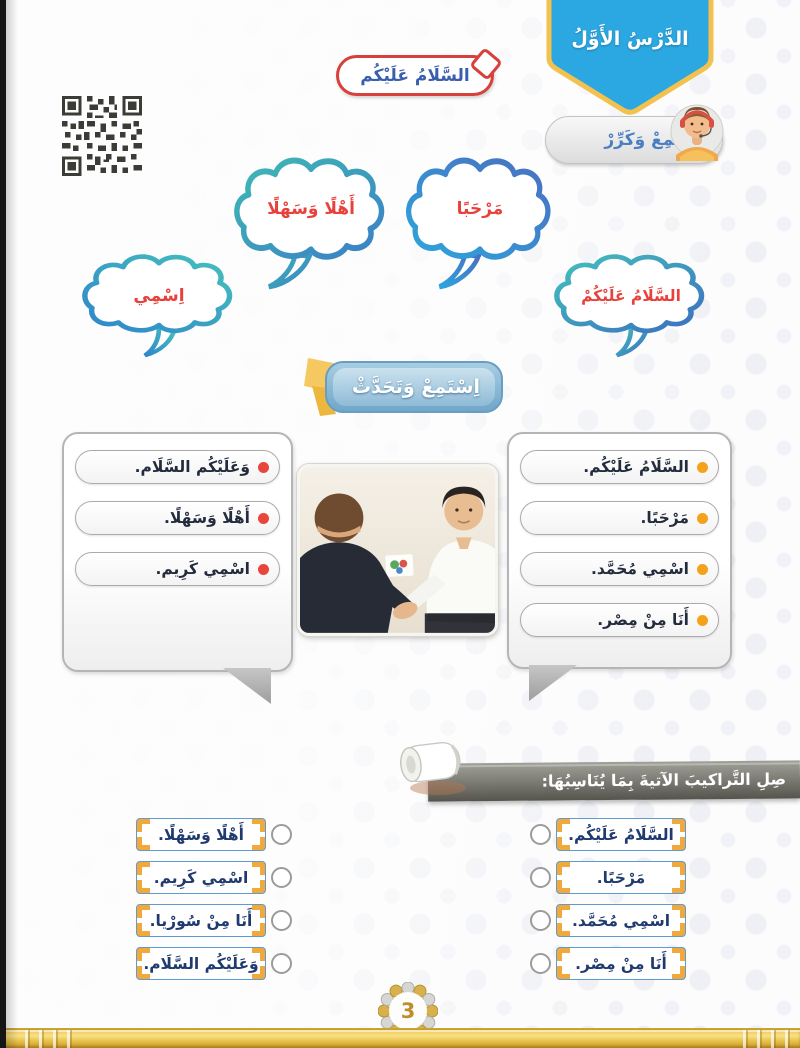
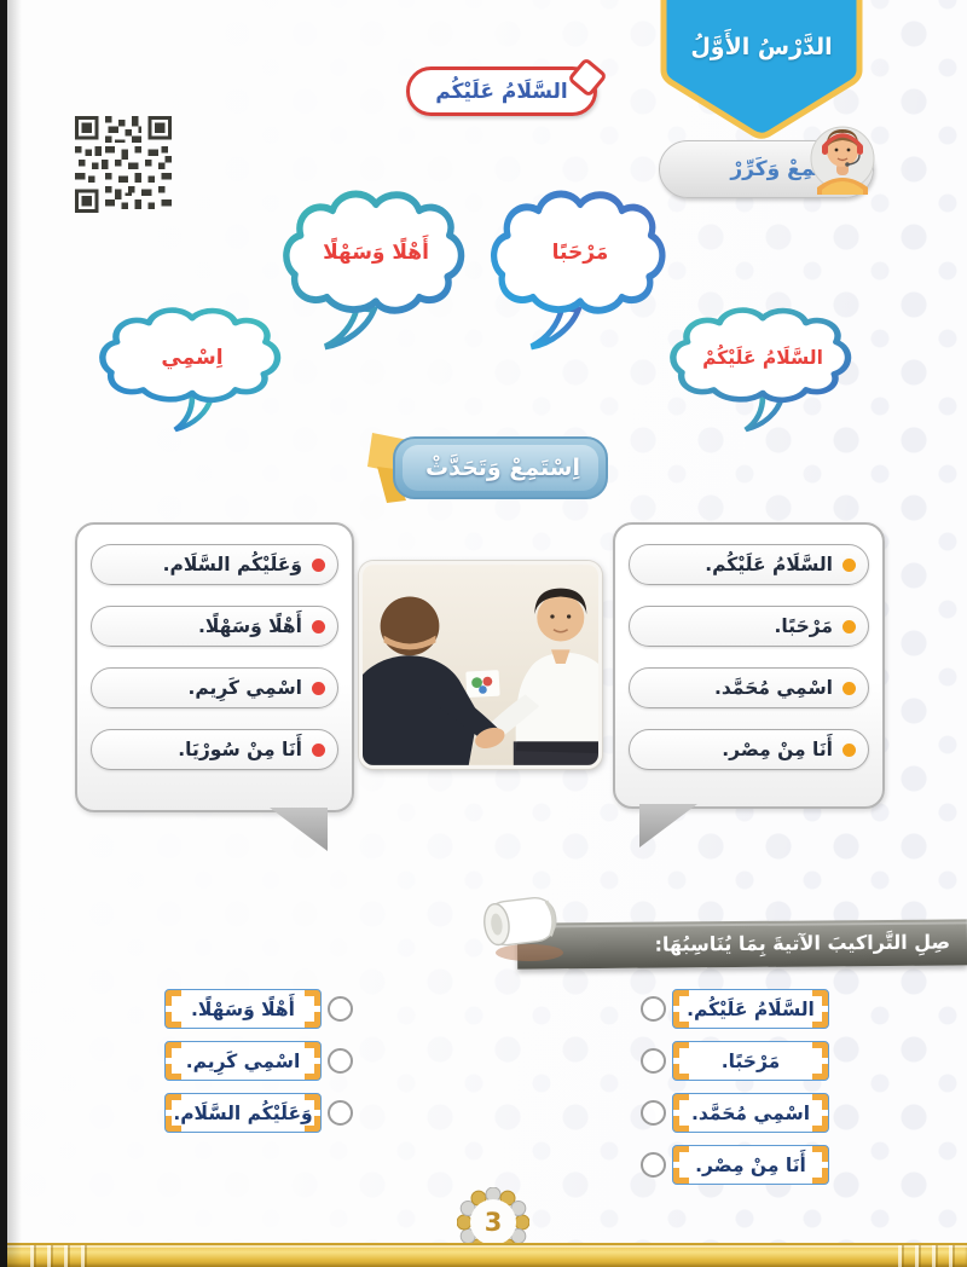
  الدَّرْسُ الأَوَّلُ
  السَّلَامُ عَلَيْكُم
  أَهْلًا وَسَهْلًا
  مَرْحَبًا
  اِسْمِي
  السَّلَامُ عَلَيْكُمْ
  اِسْتَمِعْ وَتَحَدَّثْ
  وَعَلَيْكُم السَّلَام.
  أَهْلًا وَسَهْلًا.
  اسْمِي كَرِيم.
+ أَنَا مِنْ سُورْيَا.
  السَّلَامُ عَلَيْكُم.
  مَرْحَبًا.
  اسْمِي مُحَمَّد.
  أَنَا مِنْ مِصْر.
  صِلِ التَّراكيبَ الآتيةَ بِمَا يُنَاسِبُهَا:
  السَّلَامُ عَلَيْكُم.
  مَرْحَبًا.
  اسْمِي مُحَمَّد.
  أَنَا مِنْ مِصْر.
  أَهْلًا وَسَهْلًا.
  اسْمِي كَرِيم.
- أَنَا مِنْ سُورْيا.
  وَعَلَيْكُم السَّلَام.
  3
